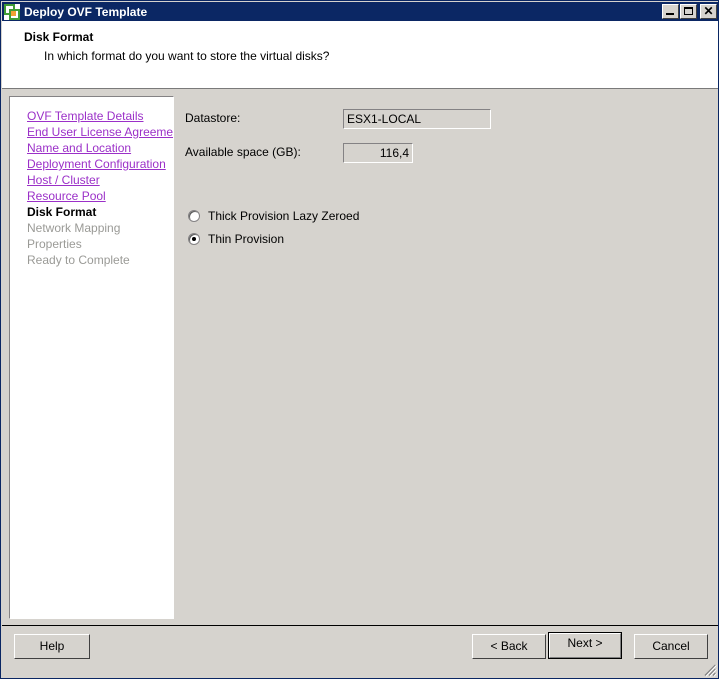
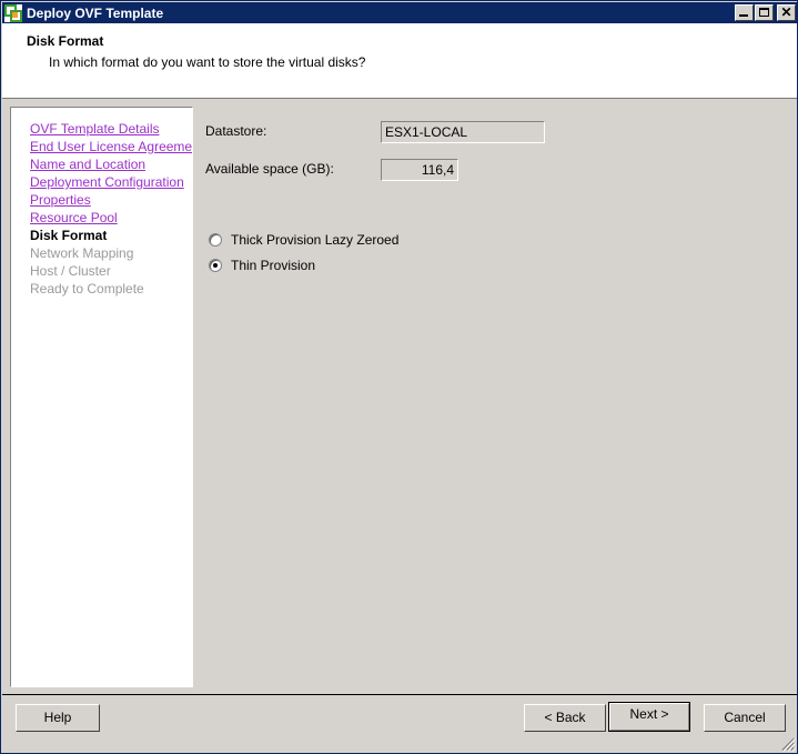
  Deploy OVF Template
  ✕
  Disk Format
  In which format do you want to store the virtual disks?
  OVF Template Details
  End User License Agreeme
  Name and Location
  Deployment Configuration
- Host / Cluster
+ Properties
  Resource Pool
  Disk Format
  Network Mapping
- Properties
+ Host / Cluster
  Ready to Complete
  Datastore:
  ESX1-LOCAL
  Available space (GB):
  116,4
  Thick Provision Lazy Zeroed
  Thin Provision
  Help
  < Back
  Next >
  Cancel
